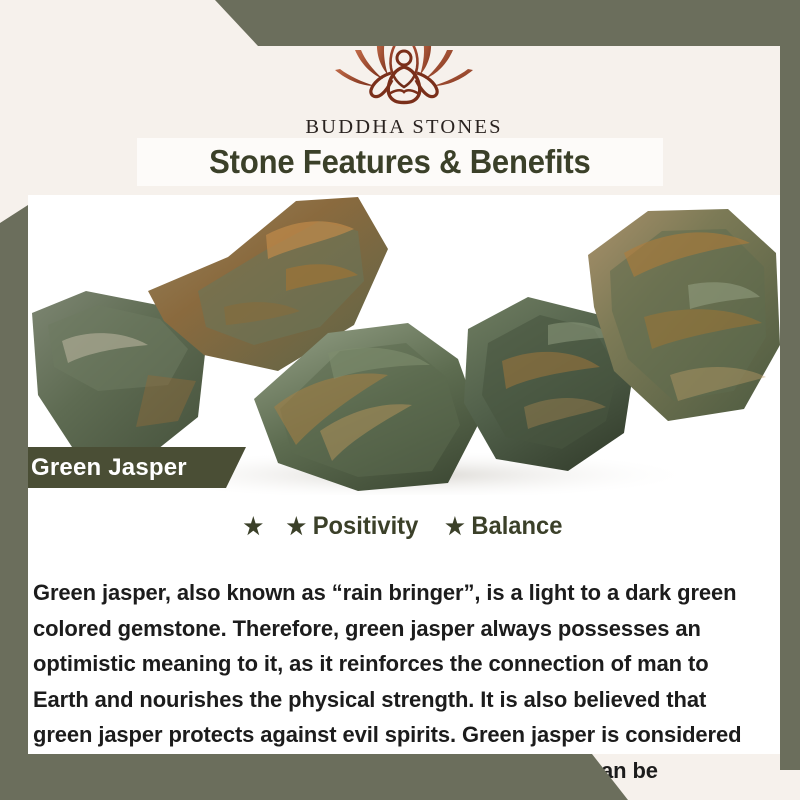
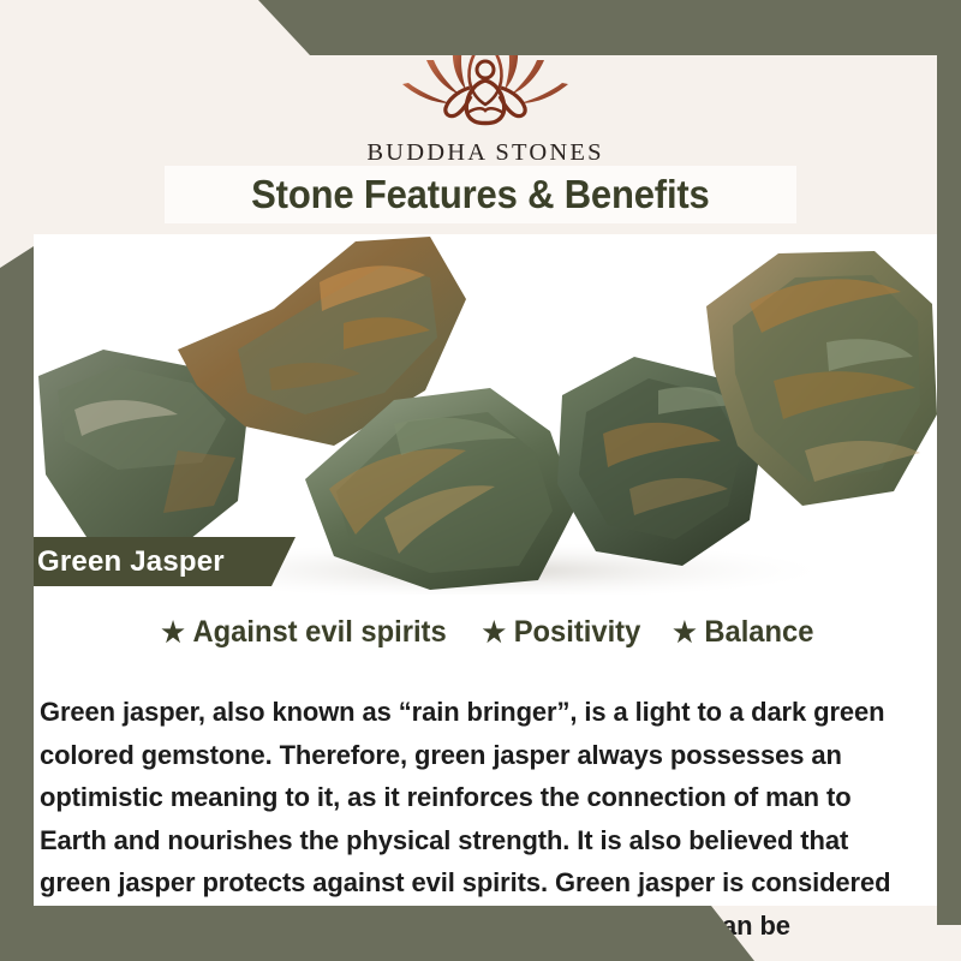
  BUDDHA STONES
  Stone Features & Benefits
  Green Jasper
  ★
+ Against evil spirits
  ★
  Positivity
  ★
  Balance
  Green jasper, also known as “rain bringer”, is a light to a dark green colored gemstone. Therefore, green jasper always possesses an optimistic meaning to it, as it reinforces the connection of man to Earth and nourishes the physical strength. It is also believed that green jasper protects against evil spirits. Green jasper is considered an be
